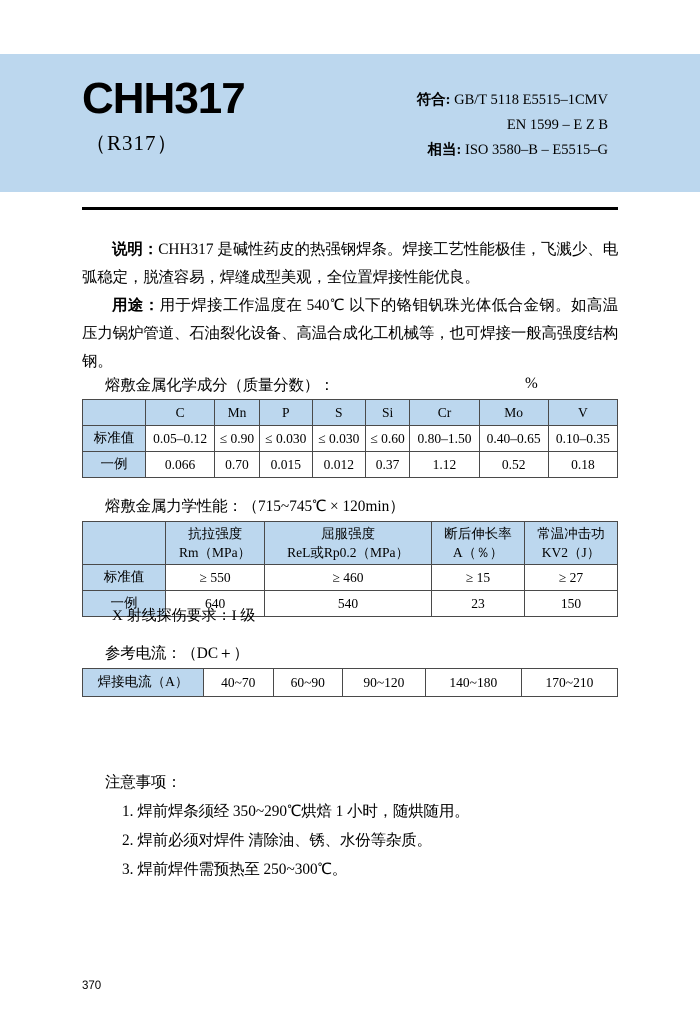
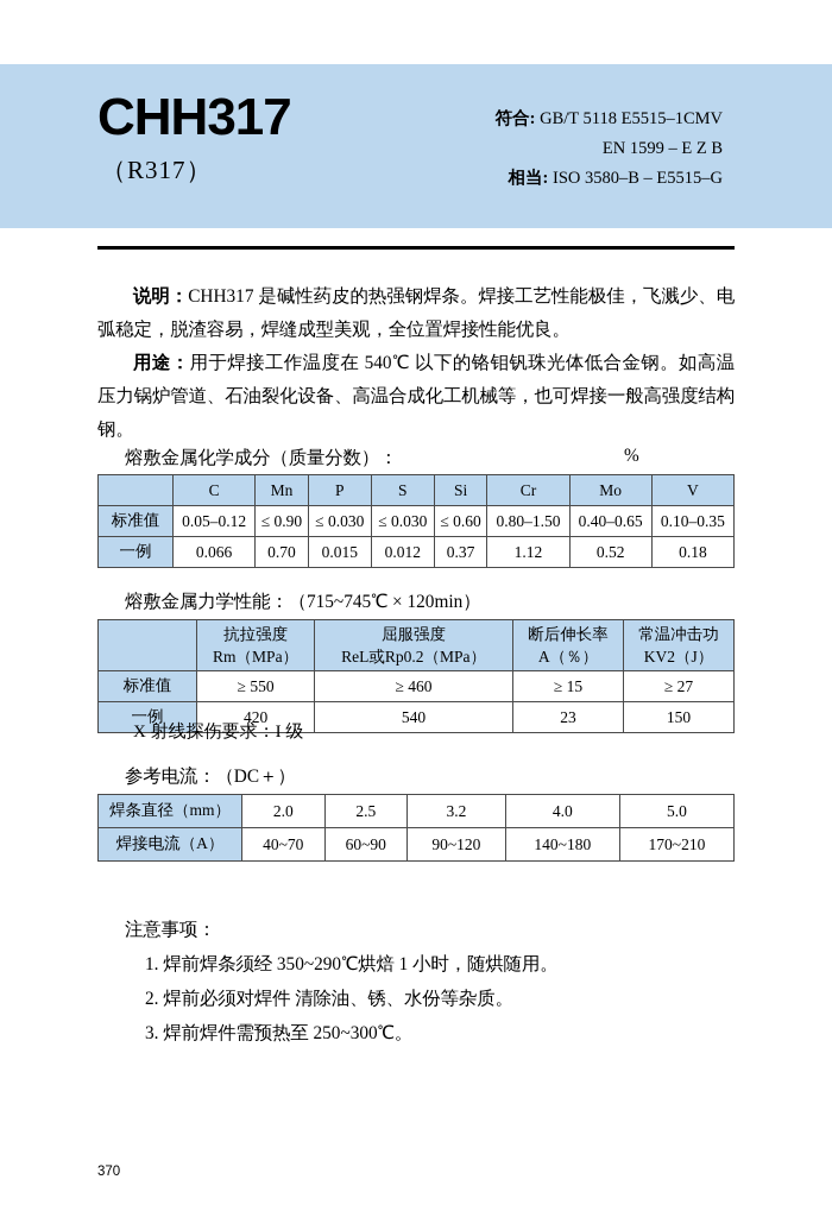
  CHH317
  （R317）
  符合: GB/T 5118 E5515–1CMV
  EN 1599 – E Z B
  相当: ISO 3580–B – E5515–G
  说明：CHH317 是碱性药皮的热强钢焊条。焊接工艺性能极佳，飞溅少、电弧稳定，脱渣容易，焊缝成型美观，全位置焊接性能优良。
  用途：用于焊接工作温度在 540℃ 以下的铬钼钒珠光体低合金钢。如高温 压力锅炉管道、石油裂化设备、高温合成化工机械等，也可焊接一般高强度结构钢。
  熔敷金属化学成分（质量分数）：
  %
  	C	Mn	P	S	Si	Cr	Mo	V
  标准值	0.05–0.12	≤ 0.90	≤ 0.030	≤ 0.030	≤ 0.60	0.80–1.50	0.40–0.65	0.10–0.35
  一例	0.066	0.70	0.015	0.012	0.37	1.12	0.52	0.18
  熔敷金属力学性能：（715~745℃ × 120min）
  	抗拉强度 Rm（MPa）	屈服强度 ReL或Rp0.2（MPa）	断后伸长率 A（％）	常温冲击功 KV2（J）
  标准值	≥ 550	≥ 460	≥ 15	≥ 27
- 一例	640	540	23	150
+ 一例	420	540	23	150
  X 射线探伤要求：I 级
  参考电流：（DC＋）
+ 焊条直径（mm）	2.0	2.5	3.2	4.0	5.0
  焊接电流（A）	40~70	60~90	90~120	140~180	170~210
  注意事项：
  1. 焊前焊条须经 350~290℃烘焙 1 小时，随烘随用。
  2. 焊前必须对焊件 清除油、锈、水份等杂质。
  3. 焊前焊件需预热至 250~300℃。
  370
